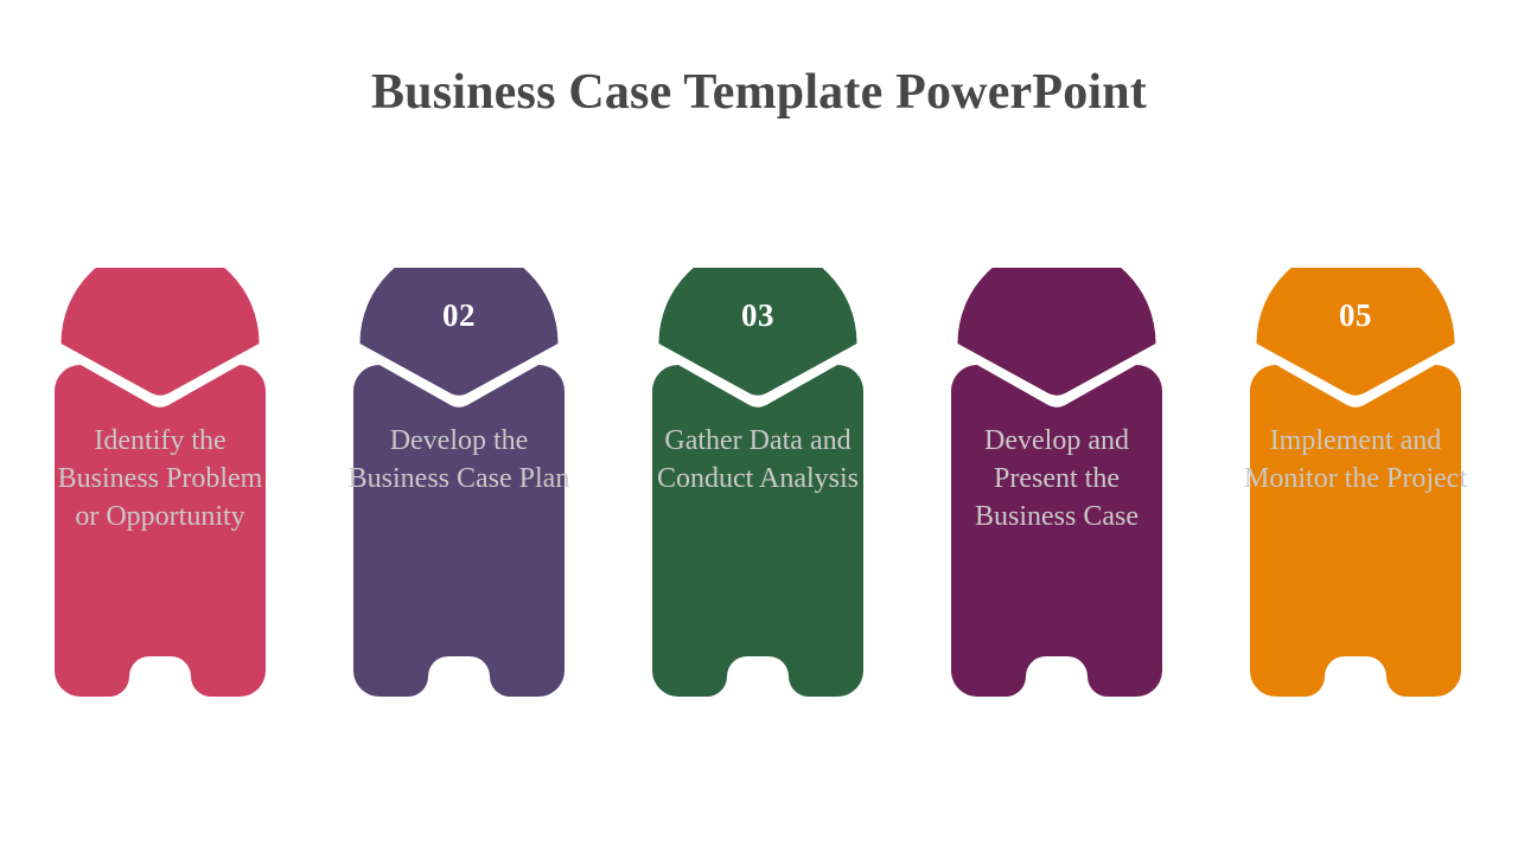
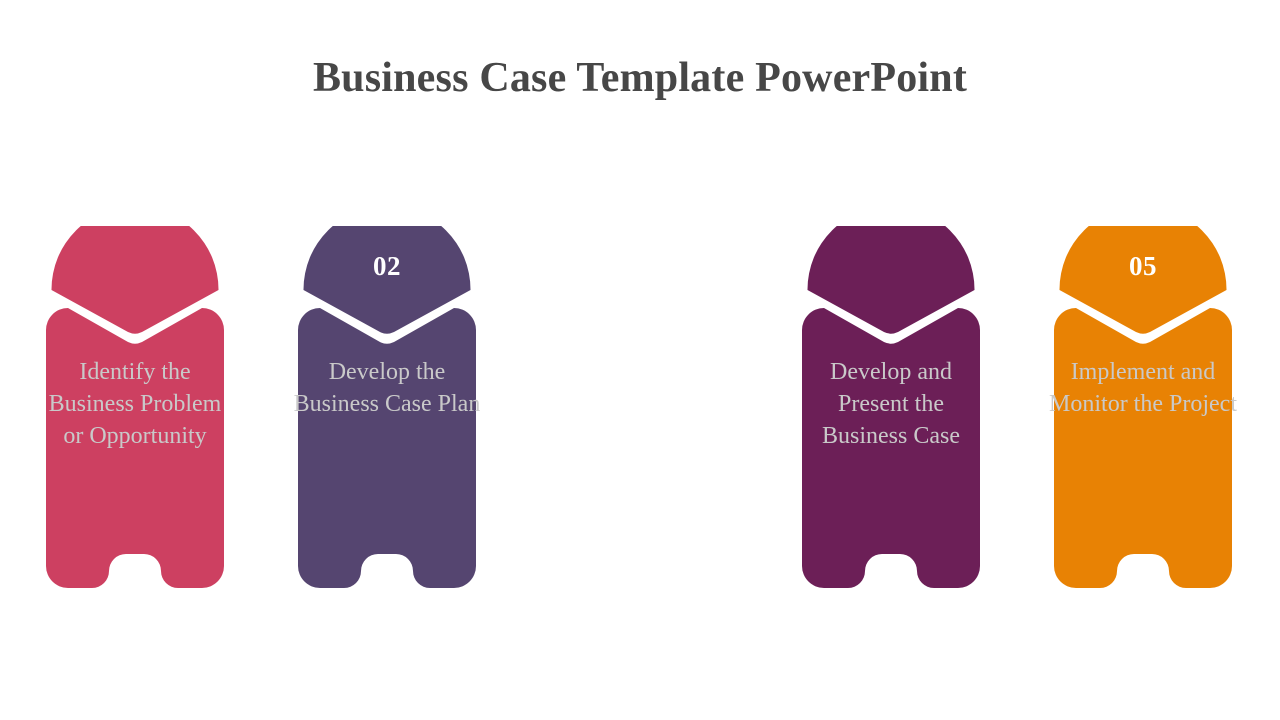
  Business Case Template PowerPoint
  Identify the Business Problem or Opportunity
  02
  Develop the Business Case Plan
- 03
- Gather Data and Conduct Analysis
  Develop and Present the Business Case
  05
  Implement and Monitor the Project
